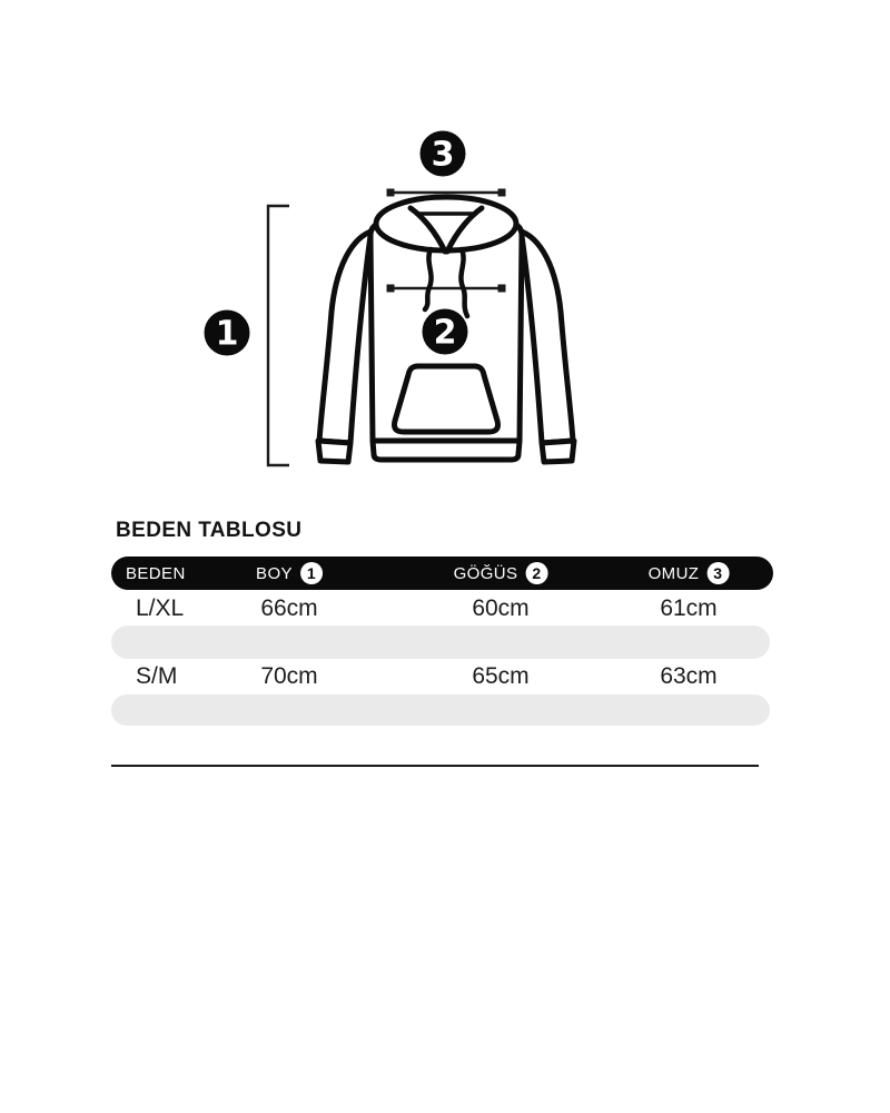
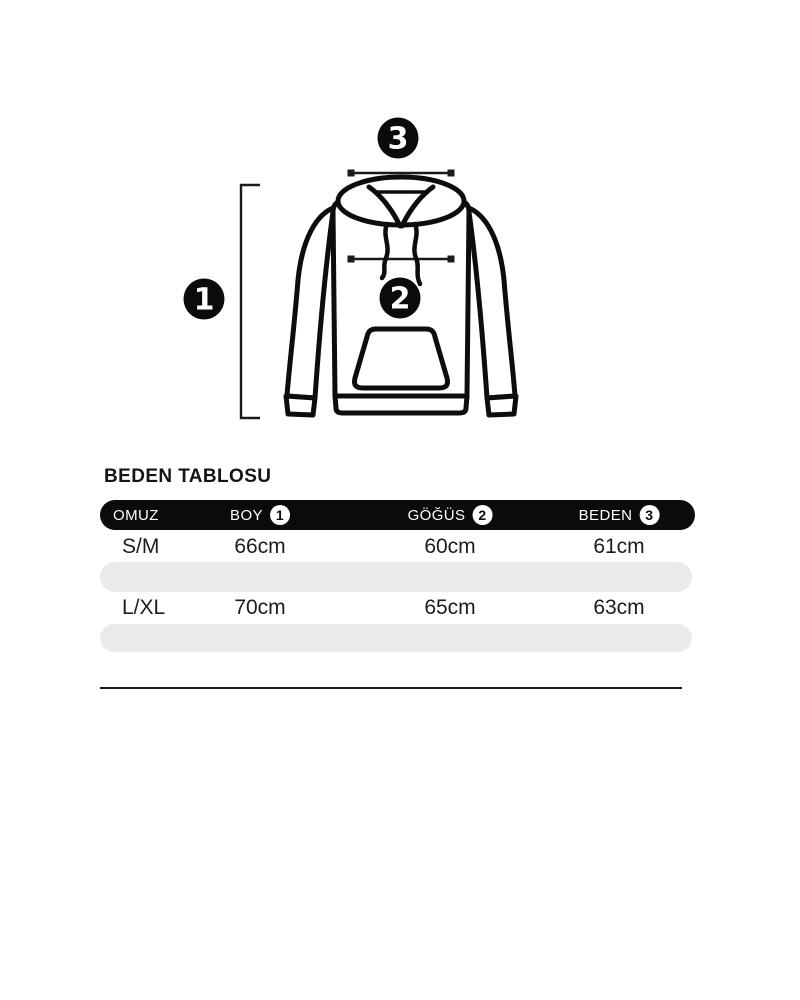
  1
  2
  3
  BEDEN TABLOSU
- BEDEN
+ OMUZ
  BOY
  1
  GÖĞÜS
  2
- OMUZ
+ BEDEN
  3
- L/XL
+ S/M
  66cm
  60cm
  61cm
- S/M
+ L/XL
  70cm
  65cm
  63cm
